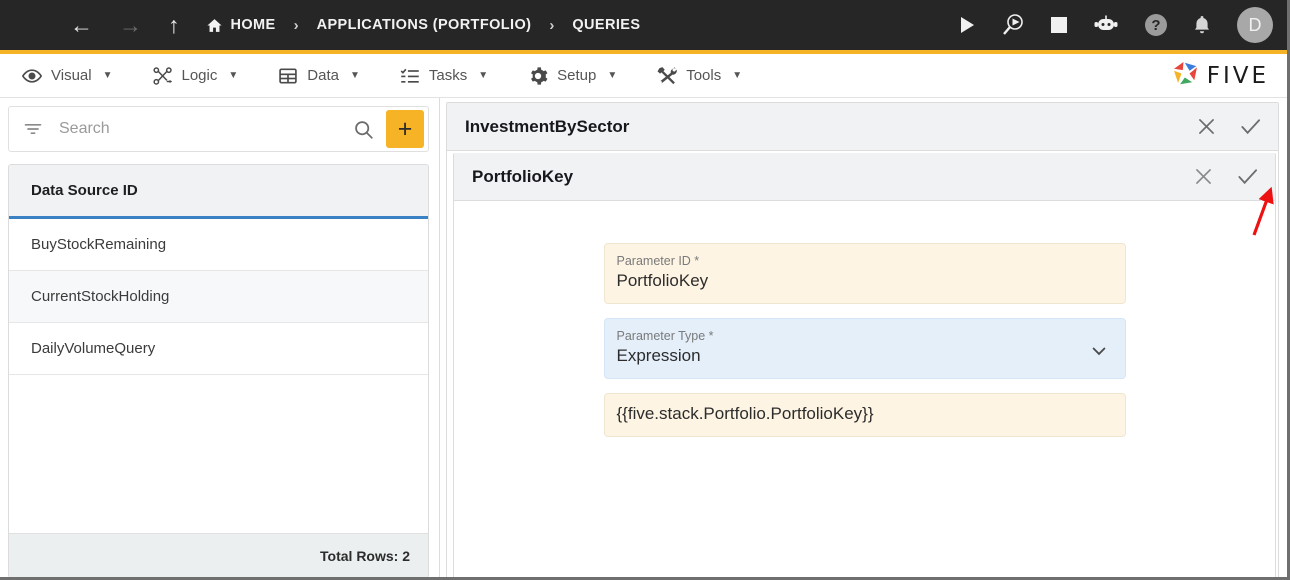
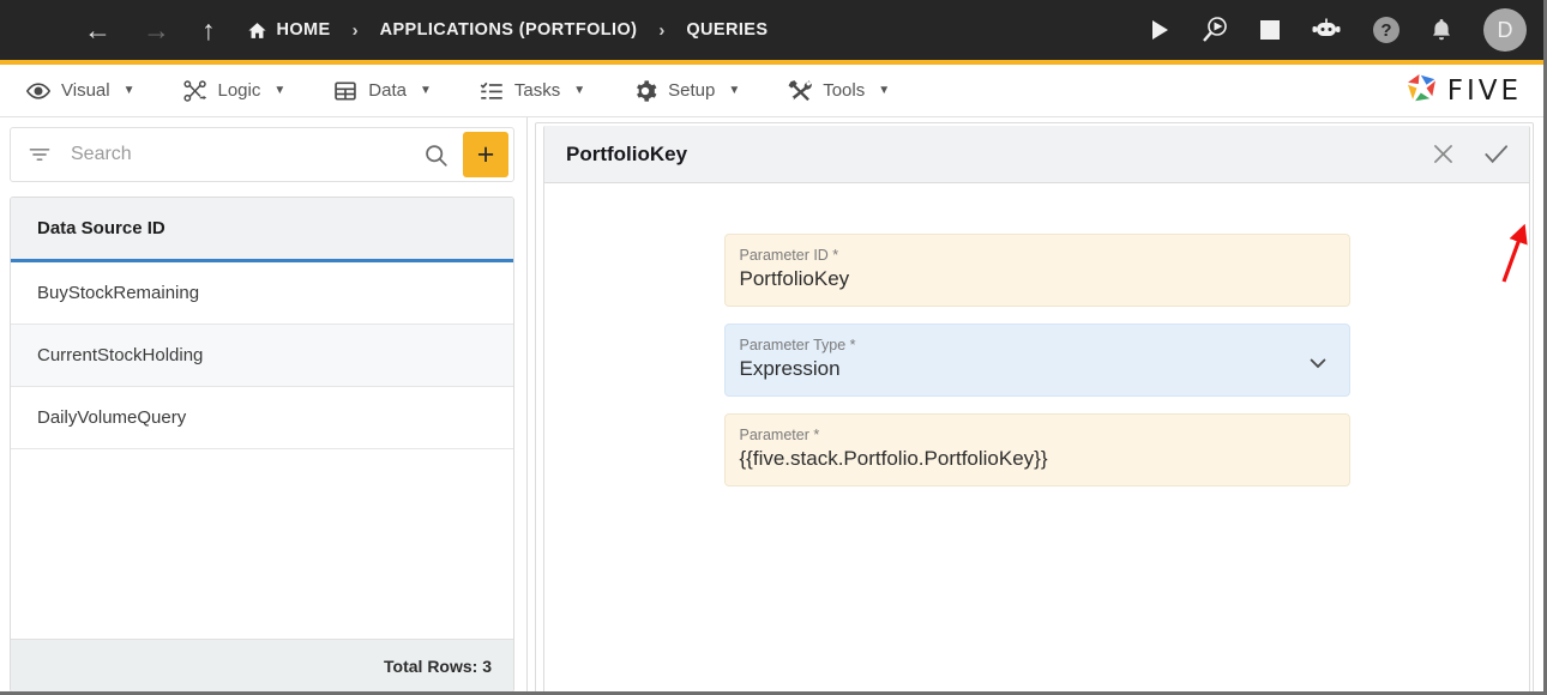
  ←
  →
  ↑
  HOME
  ›
  APPLICATIONS (PORTFOLIO)
  ›
  QUERIES
  ?
  D
  Visual
  ▼
  Logic
  ▼
  Data
  ▼
  Tasks
  ▼
  Setup
  ▼
  Tools
  ▼
  FIVE
  Search
  +
  Data Source ID
  BuyStockRemaining
  CurrentStockHolding
  DailyVolumeQuery
- Total Rows: 2
+ Total Rows: 3
- InvestmentBySector
  PortfolioKey
  Parameter ID *
  PortfolioKey
  Parameter Type *
  Expression
+ Parameter *
  {{five.stack.Portfolio.PortfolioKey}}
